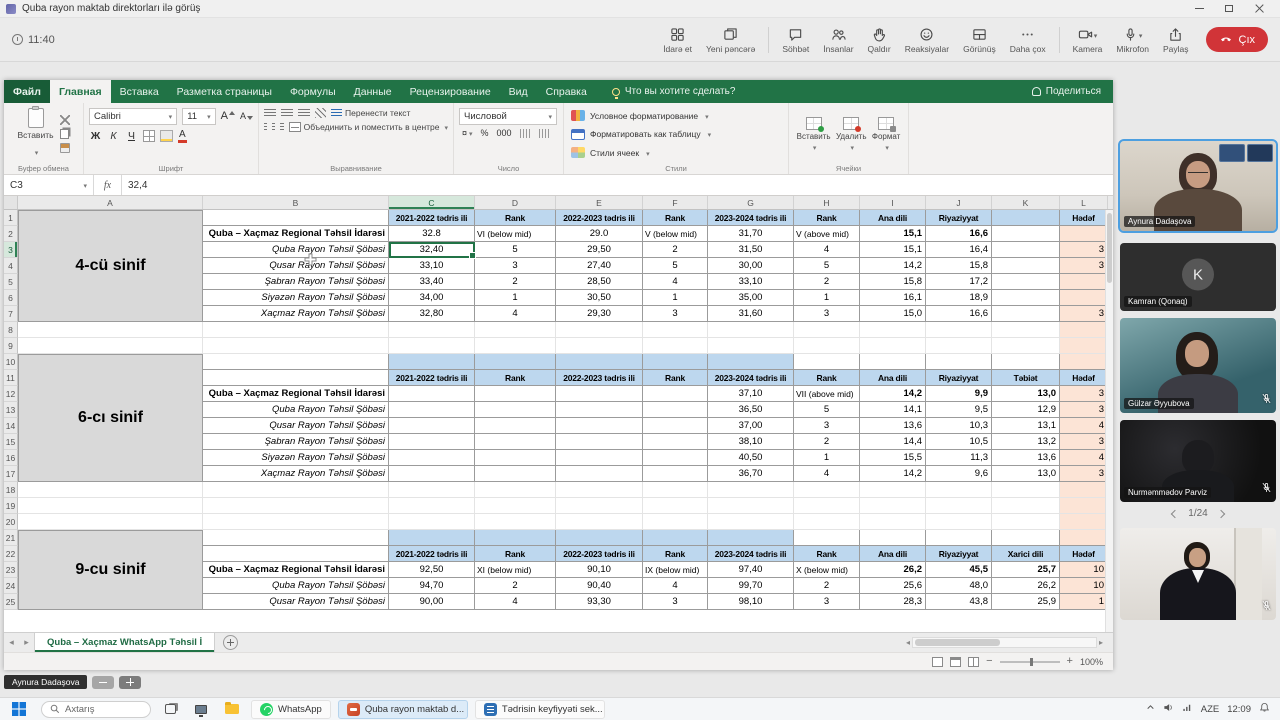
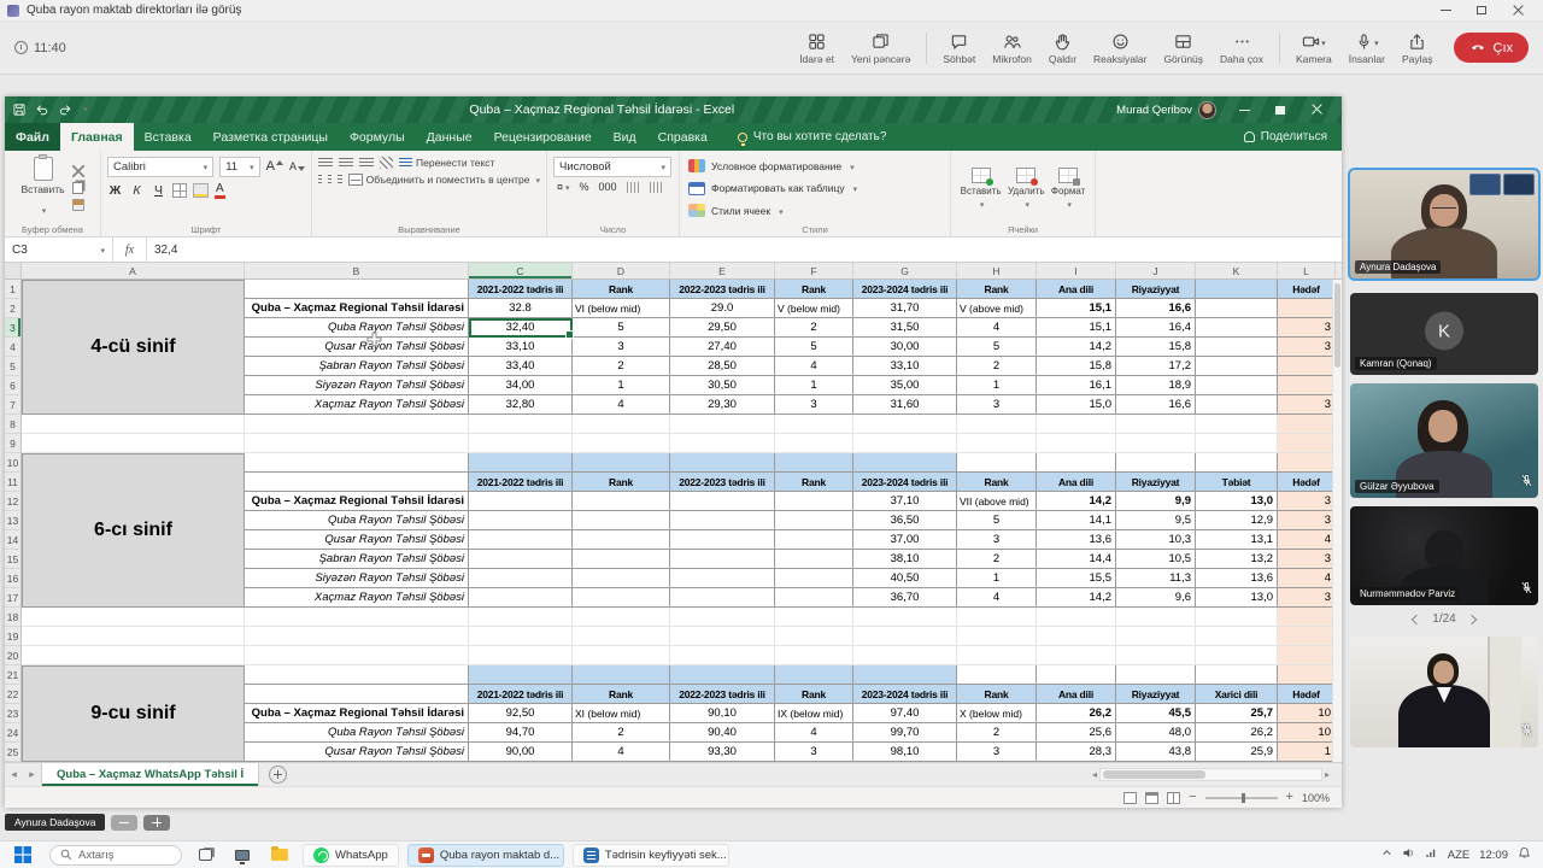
  Quba rayon maktab direktorları ilə görüş
  11:40
  İdarə et
  Yeni pəncərə
  Söhbət
- İnsanlar
+ Mikrofon
  Qaldır
  Reaksiyalar
  Görünüş
  Daha çox
  Kamera
- Mikrofon
+ İnsanlar
  Paylaş
  Çıx
+ Quba – Xaçmaz Regional Təhsil İdarəsi - Excel
+ Murad Qeribov
  Файл
  Главная
  Вставка
  Разметка страницы
  Формулы
  Данные
  Рецензирование
  Вид
  Справка
  Что вы хотите сделать?
  Поделиться
  Вставить
  Буфер обмена
  Calibri
  11
  А
  А
  Ж
  К
  Ч
  А
  Шрифт
  Перенести текст
  Объединить и поместить в центре
  Выравнивание
  Числовой
  ¤
  %
  000
  Число
  Условное форматирование
  Форматировать как таблицу
  Стили ячеек
  Стили
  Вставить
  Удалить
  Формат
  Ячейки
  C3
  fx
  32,4
  A
  B
  C
  D
  E
  F
  G
  H
  I
  J
  K
  L
  1
  2021-2022 tədris ili
  Rank
  2022-2023 tədris ili
  Rank
  2023-2024 tədris ili
  Rank
  Ana dili
  Riyaziyyat
  Hədəf
  2
  Quba – Xaçmaz Regional Təhsil İdarəsi
  32.8
  VI (below mid)
  29.0
  V (below mid)
  31,70
  V (above mid)
  15,1
  16,6
  3
  Quba Rayon Təhsil Şöbəsi
  5
  29,50
  2
  31,50
  4
  15,1
  16,4
  3
  4
  Qusar Raon Təhsil Şöbəsi
  33,10
  3
  27,40
  5
  30,00
  5
  14,2
  15,8
  3
  5
  Şabran Rayon Təhsil Şöbəsi
  33,40
  2
  28,50
  4
  33,10
  2
  15,8
  17,2
  6
  Siyəzən Rayon Təhsil Şöbəsi
  34,00
  1
  30,50
  1
  35,00
  1
  16,1
  18,9
  7
  Xaçmaz Rayon Təhsil Şöbəsi
  32,80
  4
  29,30
  3
  31,60
  3
  15,0
  16,6
  3
  8
  9
  10
  11
  2021-2022 tədris ili
  Rank
  2022-2023 tədris ili
  Rank
  2023-2024 tədris ili
  Rank
  Ana dili
  Riyaziyyat
  Təbiət
  Hədəf
  12
  Quba – Xaçmaz Regional Təhsil İdarəsi
  37,10
  VII (above mid)
  14,2
  9,9
  13,0
  3
  13
  Quba Rayon Təhsil Şöbəsi
  36,50
  5
  14,1
  9,5
  12,9
  3
  14
  Qusar Rayon Təhsil Şöbəsi
  37,00
  3
  13,6
  10,3
  13,1
  4
  15
  Şabran Rayon Təhsil Şöbəsi
  38,10
  2
  14,4
  10,5
  13,2
  3
  16
  Siyəzən Rayon Təhsil Şöbəsi
  40,50
  1
  15,5
  11,3
  13,6
  4
  17
  Xaçmaz Rayon Təhsil Şöbəsi
  36,70
  4
  14,2
  9,6
  13,0
  3
  18
  19
  20
  21
  22
  2021-2022 tədris ili
  Rank
  2022-2023 tədris ili
  Rank
  2023-2024 tədris ili
  Rank
  Ana dili
  Riyaziyyat
  Xarici dili
  Hədəf
  23
  Quba – Xaçmaz Regional Təhsil İdarəsi
  92,50
  XI (below mid)
  90,10
  IX (below mid)
  97,40
  X (below mid)
  26,2
  45,5
  25,7
  10
  24
  Quba Rayon Təhsil Şöbəsi
  94,70
  2
  90,40
  4
  99,70
  2
  25,6
  48,0
  26,2
  10
  25
  Qusar Rayon Təhsil Şöbəsi
  90,00
  4
  93,30
  3
  98,10
  3
  28,3
  43,8
  25,9
  1
  4-cü sinif
  6-cı sinif
  9-cu sinif
  ◂
  ▸
  Quba – Xaçmaz WhatsApp Təhsil İ
  ◂
  ▸
  −
  +
  100%
  1/24
  Aynura Dadaşova
  K
  Kamran (Qonaq)
  Gülzar Əyyubova
  Nurməmmədov Parviz
  Aynura Dadaşova
  Axtarış
  WhatsApp
  Quba rayon maktab d...
  Tədrisin keyfiyyəti sek...
  AZE
  12:09
